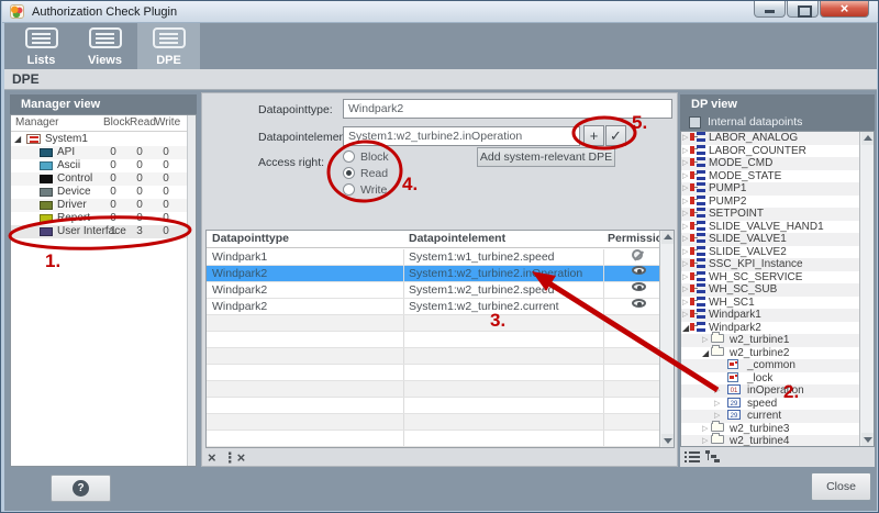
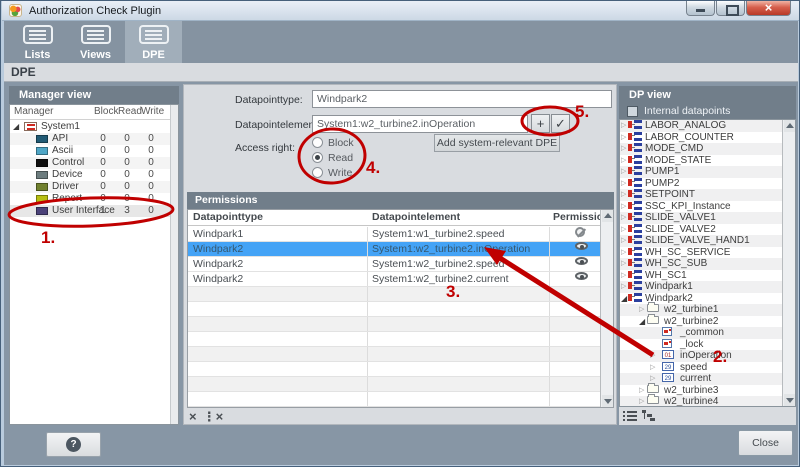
  Authorization Check Plugin
  Lists
  Views
  DPE
  DPE
  Manager view
  Manager
  Block
  Read
  Write
  ◢
  System1
  API
  0
  0
  0
  Ascii
  0
  0
  0
  Control
  0
  0
  0
  Device
  0
  0
  0
  Driver
  0
  0
  0
  0
  User Interface
  1
  3
  0
  Datapointtype:
  Windpark2
  Datapointeleme
  System1:w2_turbine2.inOperation
  +
  ✓
  Access right:
  Block
  Read
  Write
  Add system-relevant DPE
+ Permissions
  Datapointtype
  Datapointelement
  Permissi
  Windpark1
  System1:w1_turbine2.speed
  Windpark2
  System1:w2_turbine2.inperation
  Windpark2
  System1:w2_turbine2.speed
  Windpark2
  System1:w2_turbine2.current
  × ⋮×
  DP view
  Internal datapoints
  LABOR_ANALOG
  LABOR_COUNTER
  MODE_CMD
  MODE_STATE
  PUMP1
  PUMP2
  SETPOINT
- SLIDE_VALVE_HAND1
+ SSC_KPI_Instance
  SLIDE_VALVE1
  SLIDE_VALVE2
- SSC_KPI_Instance
+ SLIDE_VALVE_HAND1
  WH_SC_SERVICE
  WH_SC_SUB
  WH_SC1
  Windpark1
  ◢
  Windpark2
  w2_turbine1
  ◢
  w2_turbine2
  _common
  _lock
  inOperation
  speed
  current
  w2_turbine3
  w2_turbine4
  ?
  Close
  1.
  2.
  3.
  4.
  5.
